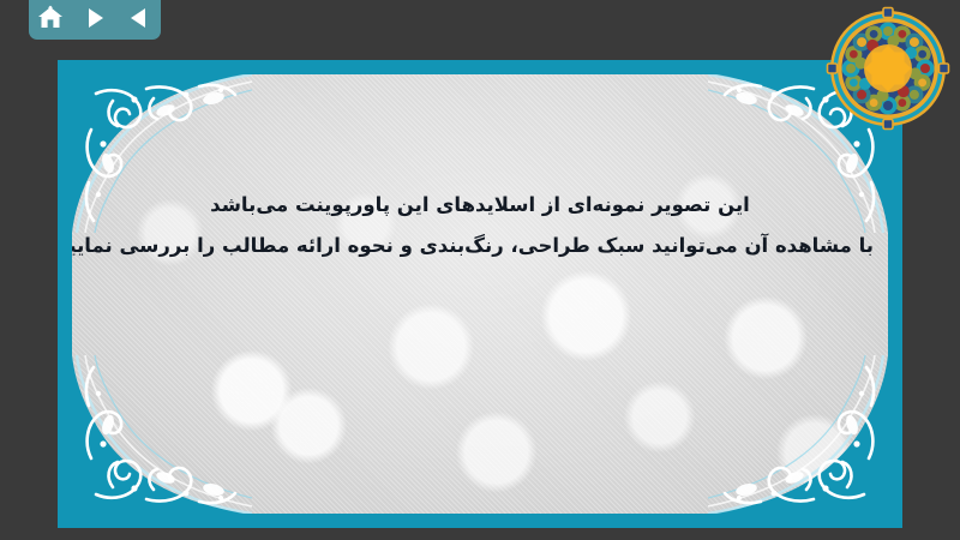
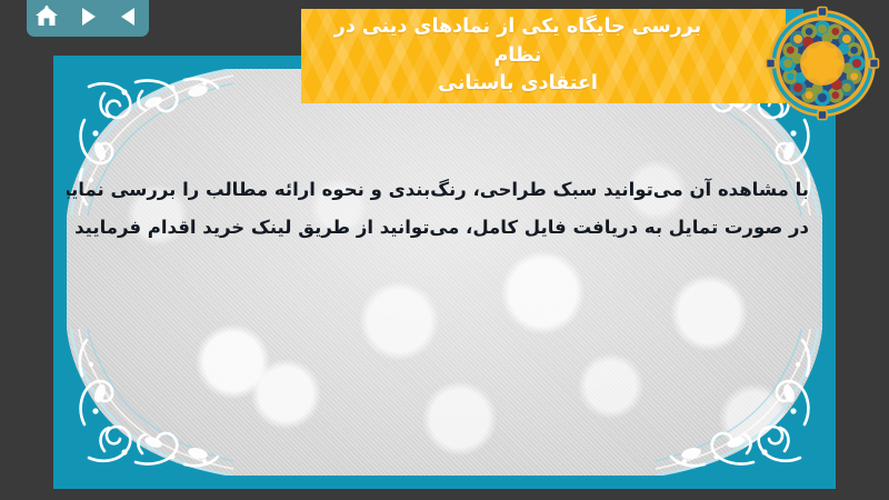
- این تصویر نمونه‌ای از اسلایدهای این پاورپوینت می‌باشد
  با مشاهده آن می‌توانید سبک طراحی، رنگ‌بندی و نحوه ارائه مطالب را بررسی نمایی
+ در صورت تمایل به دریافت فایل کامل، می‌توانید از طریق لینک خرید اقدام فرمایید
+ بررسی جایگاه یکی از نمادهای دینی در نظام
+ اعتقادی باستانی
